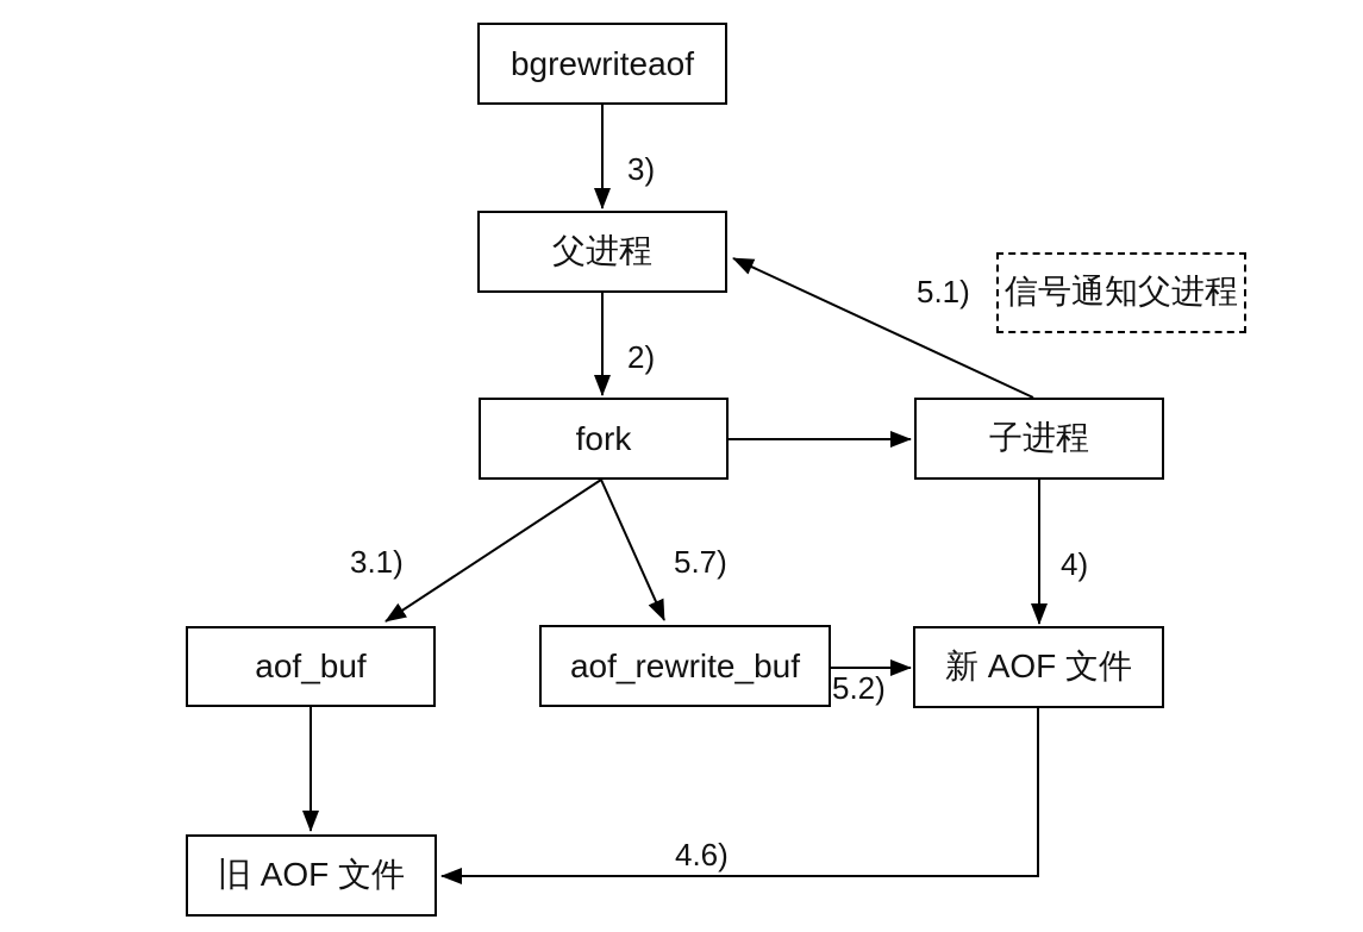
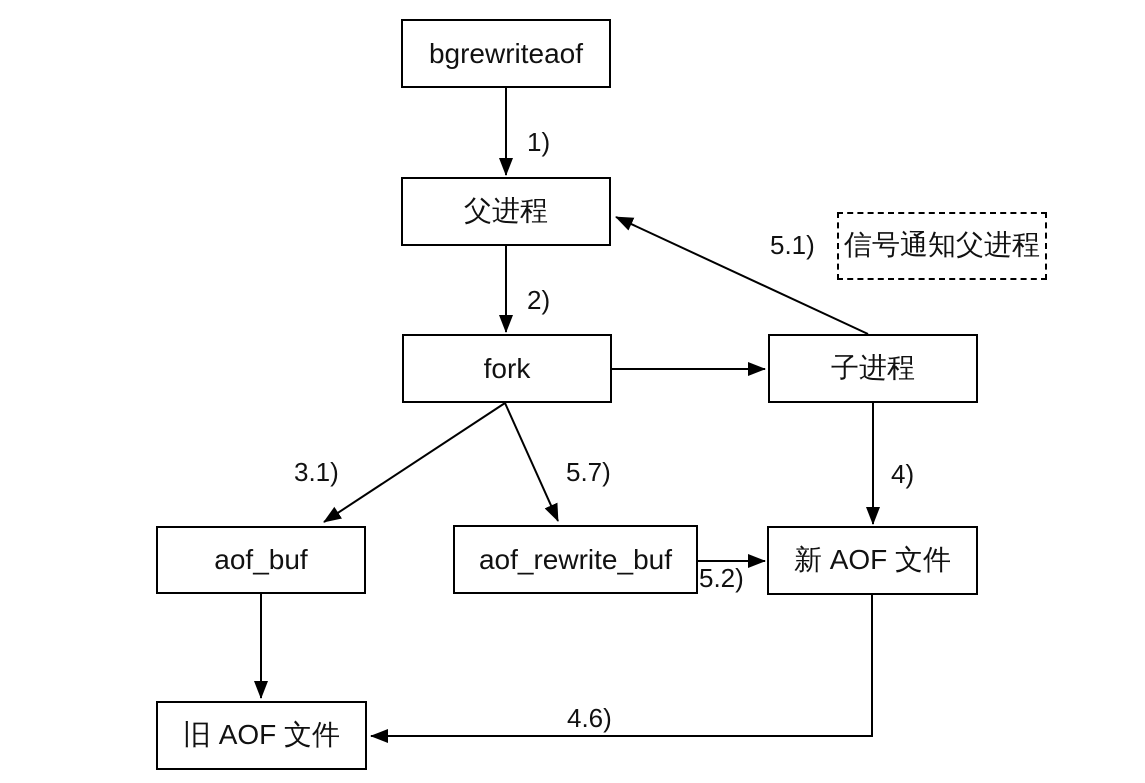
  bgrewriteaof
  父进程
  fork
  子进程
  aof_buf
  aof_rewrite_buf
  新 AOF 文件
  旧 AOF 文件
  信号通知父进程
- 3)
+ 1)
  2)
  3.1)
  5.7)
  4)
  5.1)
  5.2)
  4.6)
